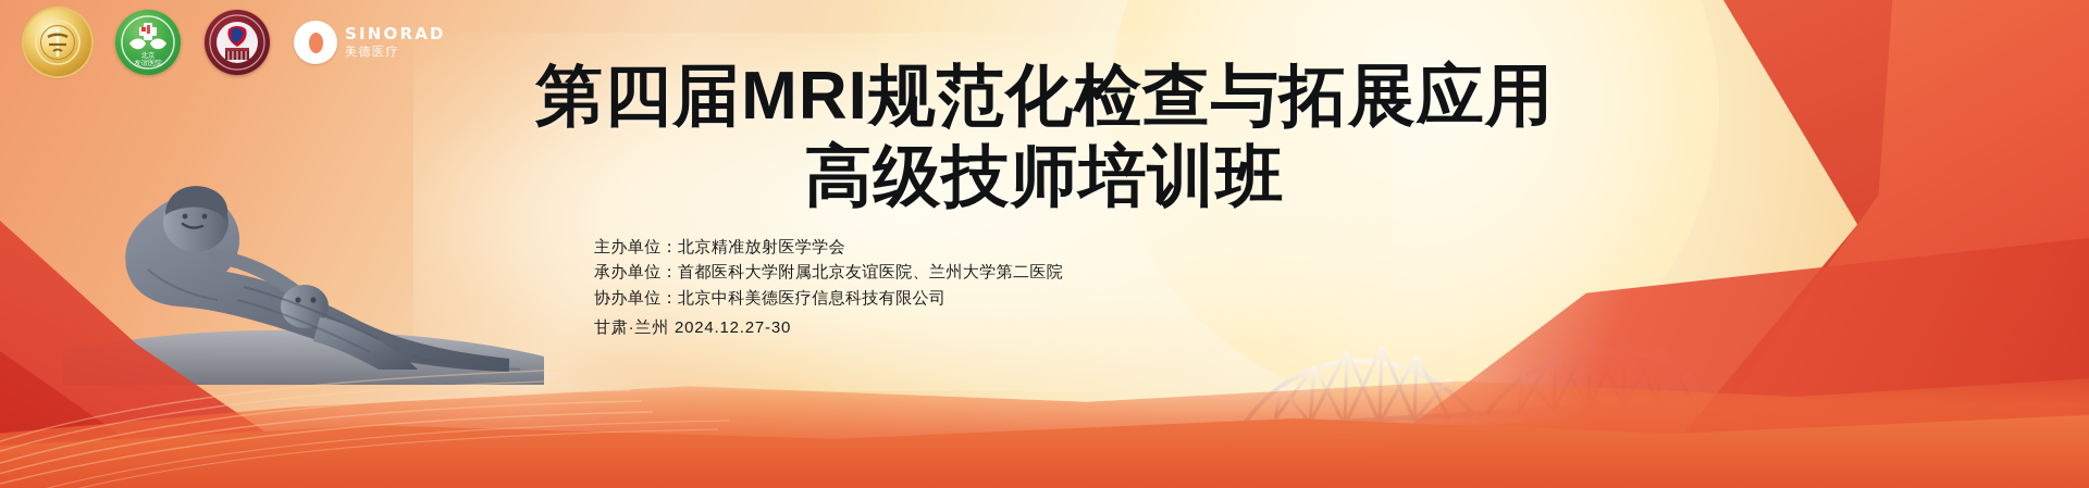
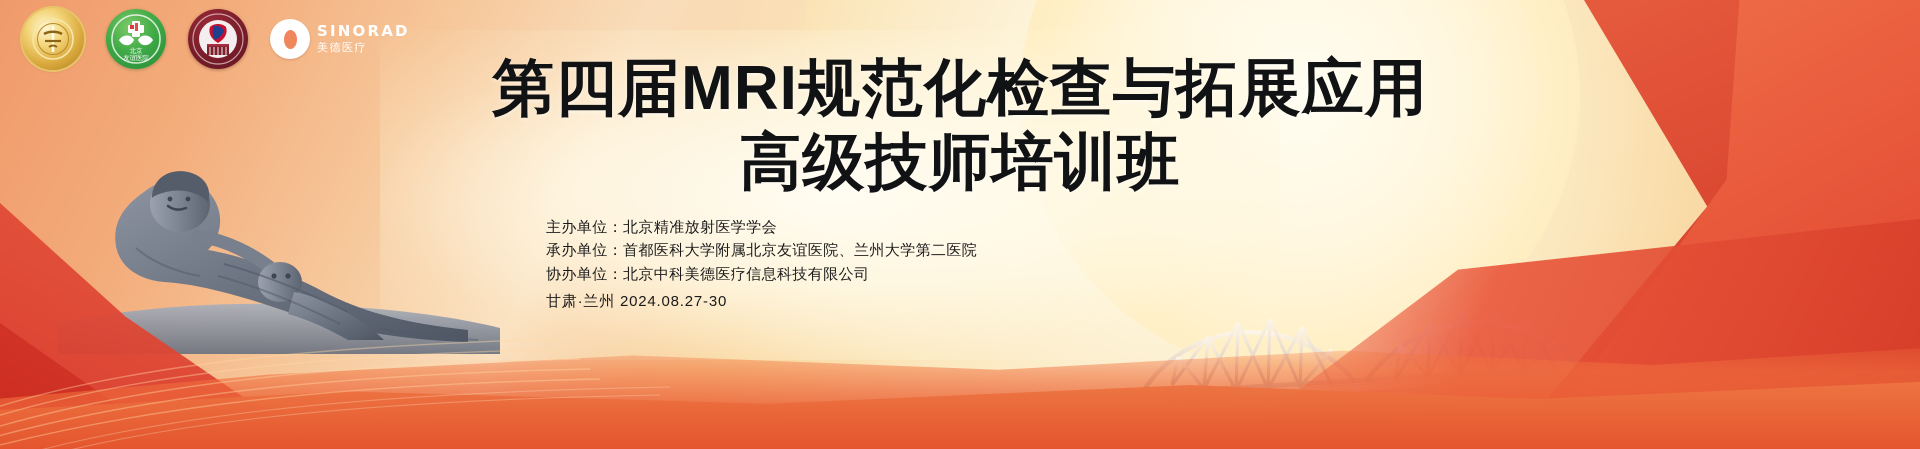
  北京
  友谊医院
  SINORAD
  美德医疗
  第四届MRI规范化检查与拓展应用
  高级技师培训班
  主办单位：北京精准放射医学学会
  承办单位：首都医科大学附属北京友谊医院、兰州大学第二医院
  协办单位：北京中科美德医疗信息科技有限公司
- 甘肃·兰州 2024.12.27-30
+ 甘肃·兰州 2024.08.27-30
